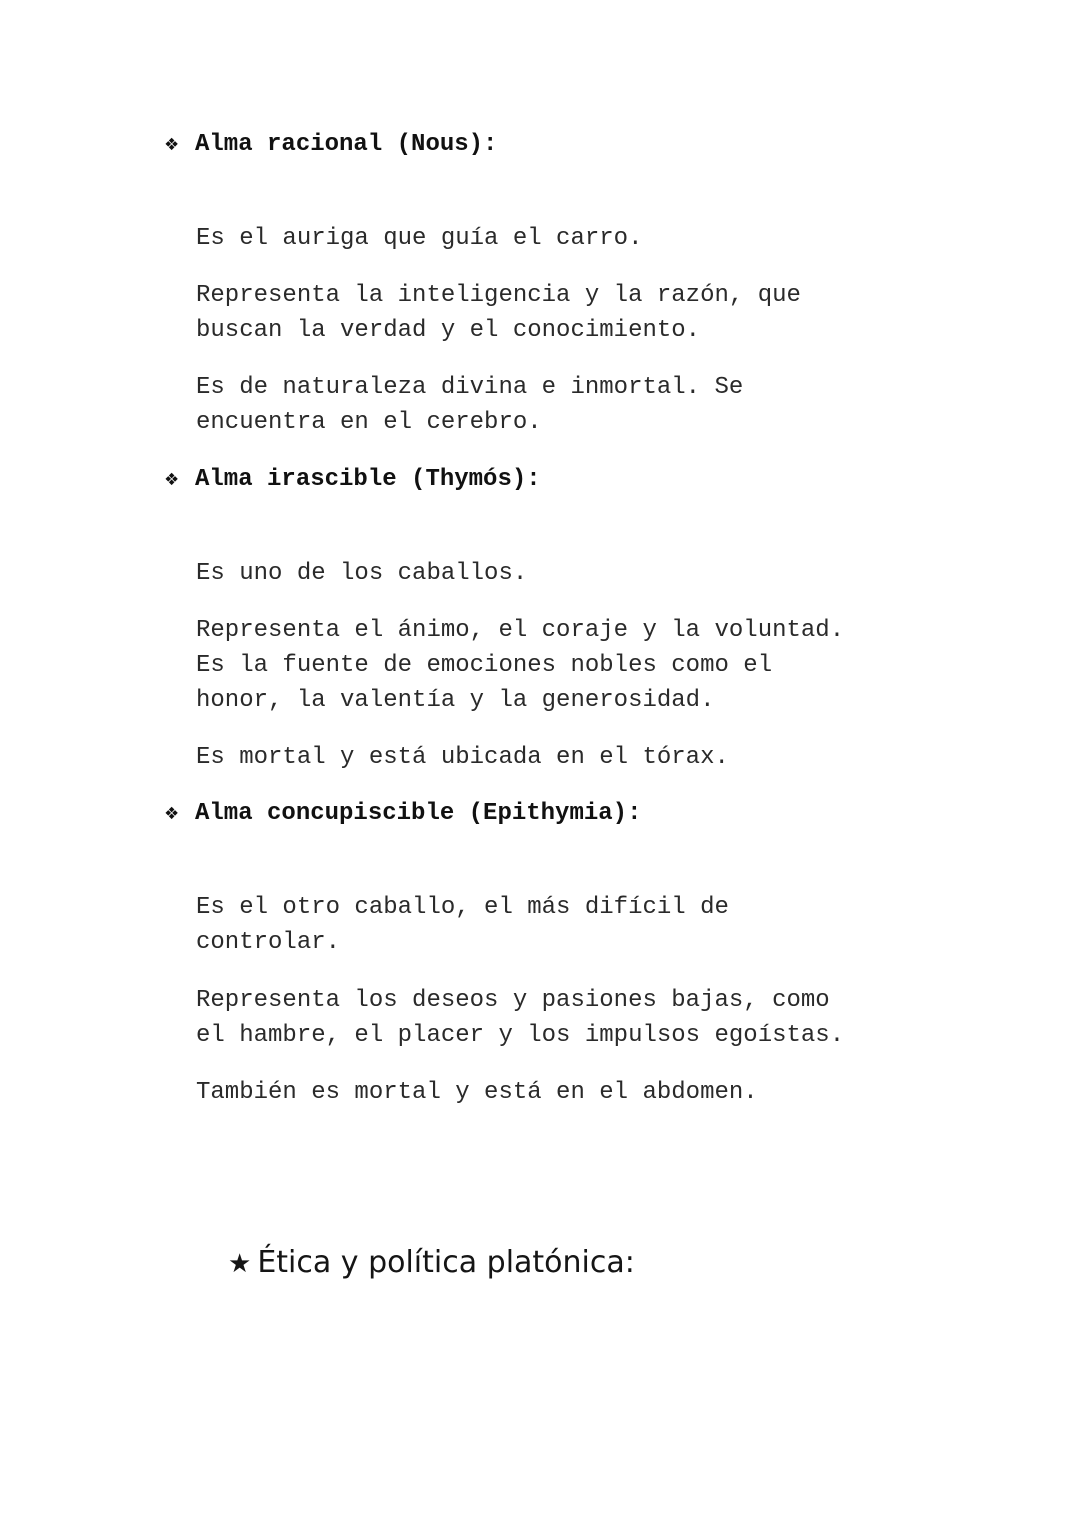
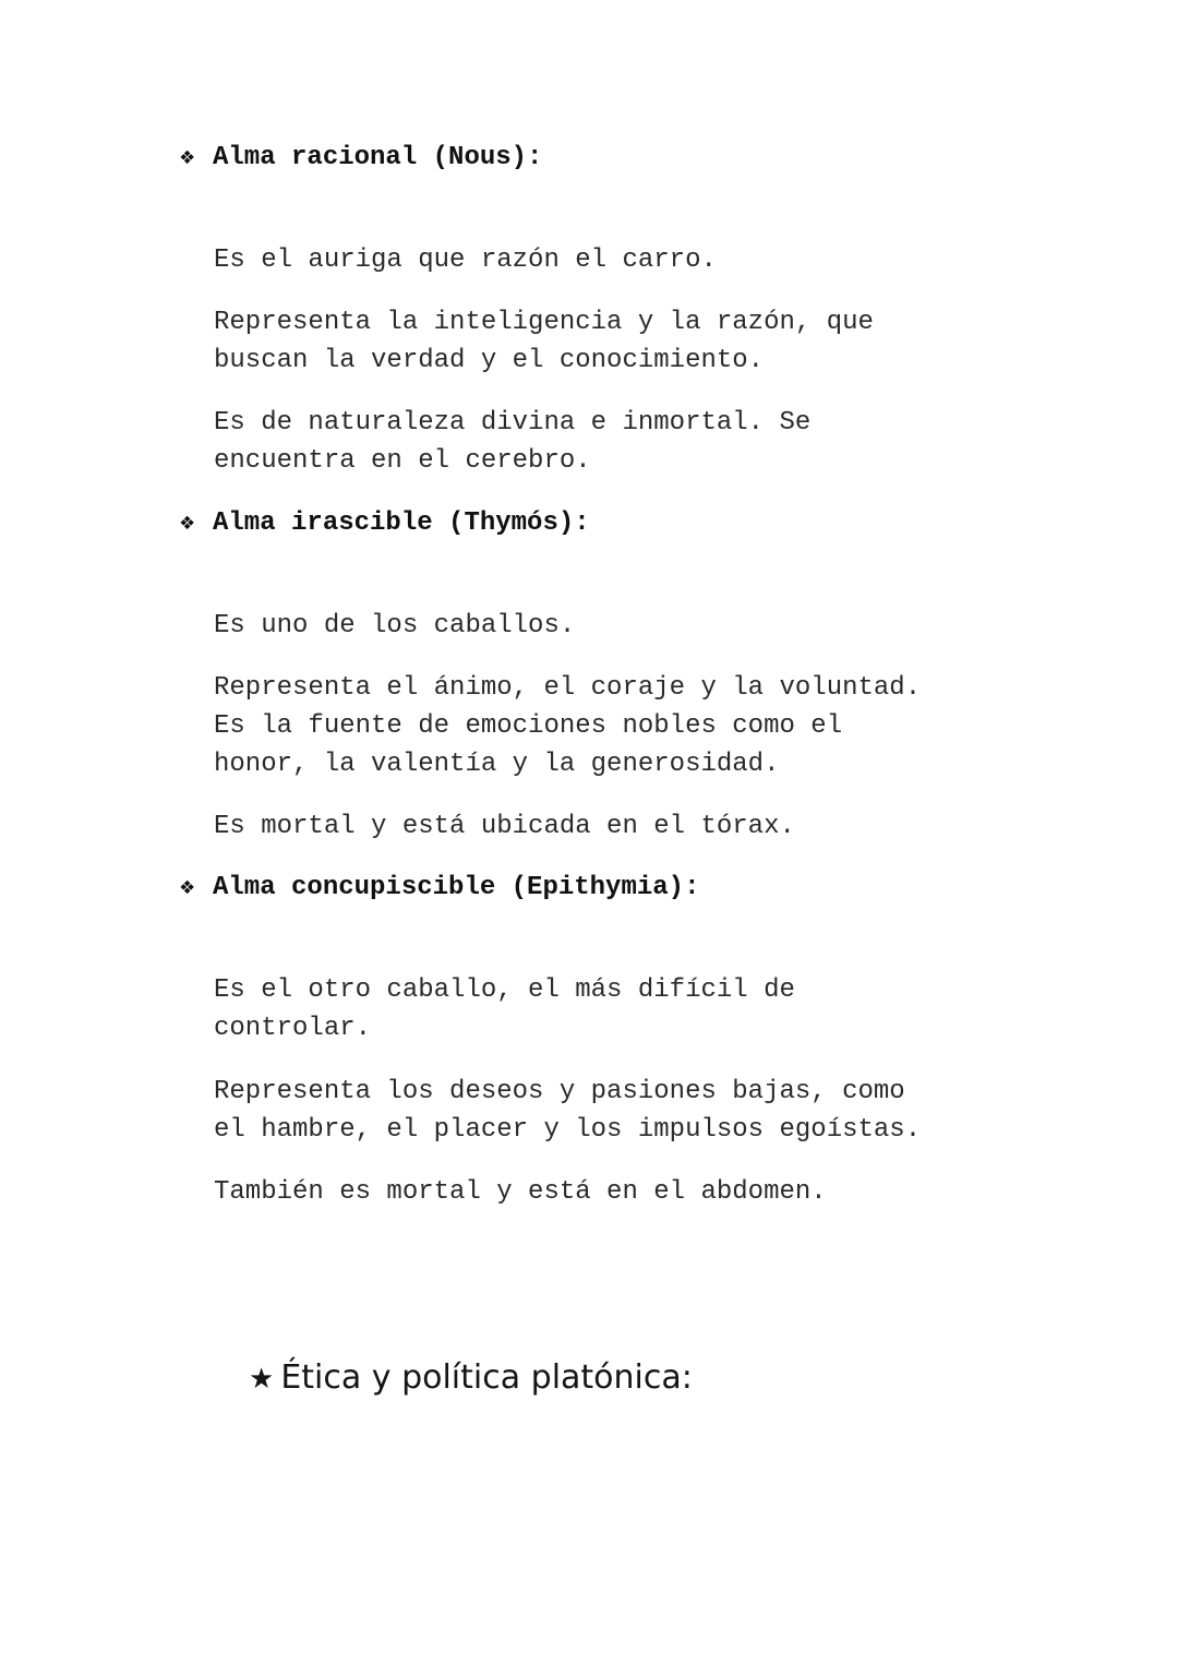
  ❖ Alma racional (Nous):
- Es el auriga que guía el carro.
+ Es el auriga que razón el carro.
  Representa la inteligencia y la razón, que
  buscan la verdad y el conocimiento.
  Es de naturaleza divina e inmortal. Se
  encuentra en el cerebro.
  ❖ Alma irascible (Thymós):
  Es uno de los caballos.
  Representa el ánimo, el coraje y la voluntad.
  Es la fuente de emociones nobles como el
  honor, la valentía y la generosidad.
  Es mortal y está ubicada en el tórax.
  ❖ Alma concupiscible (Epithymia):
  Es el otro caballo, el más difícil de
  controlar.
  Representa los deseos y pasiones bajas, como
  el hambre, el placer y los impulsos egoístas.
  También es mortal y está en el abdomen.
  ★ Ética y política platónica:
